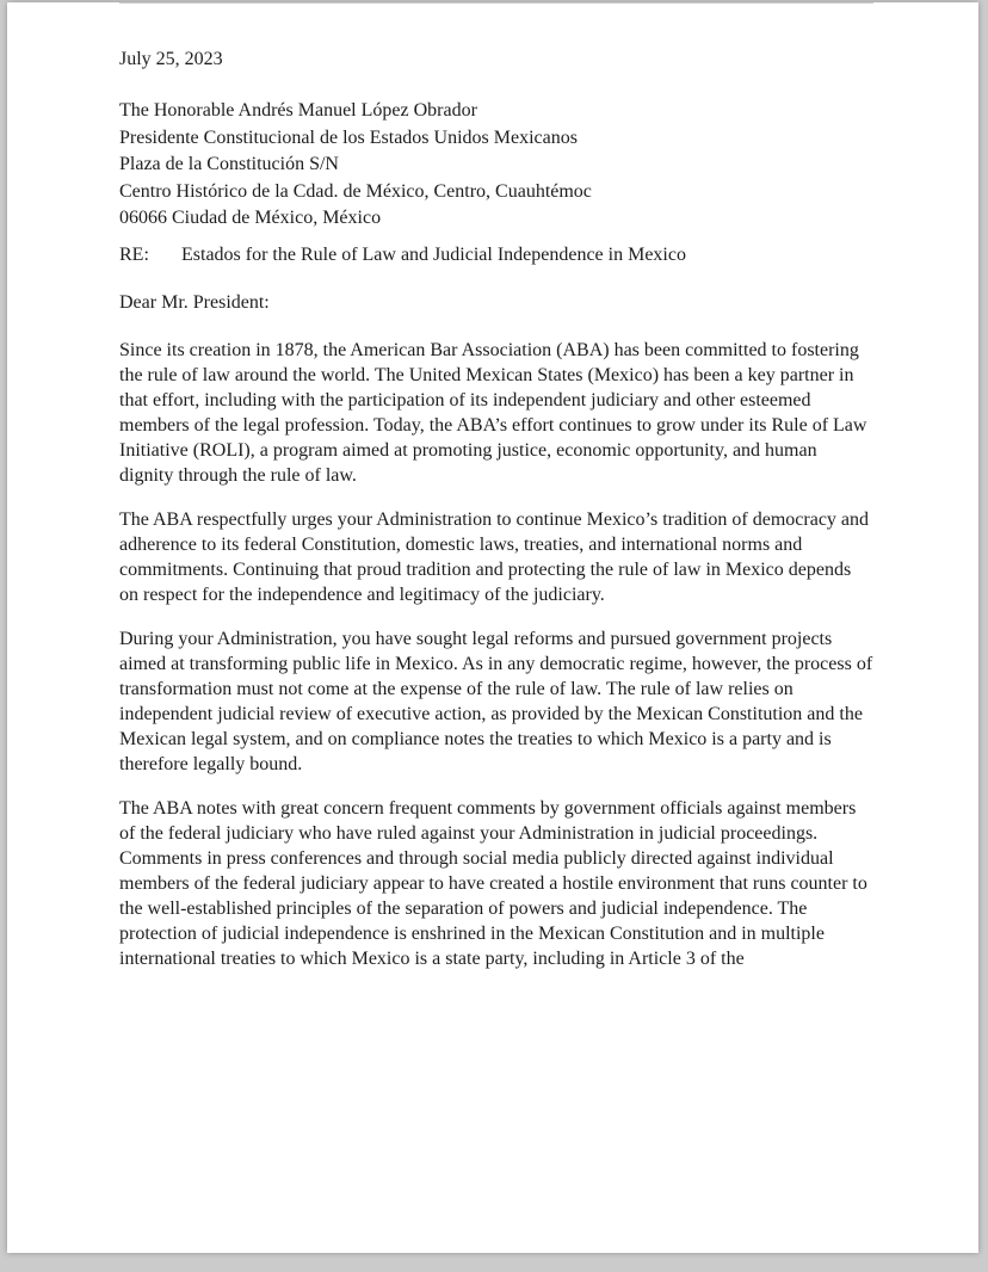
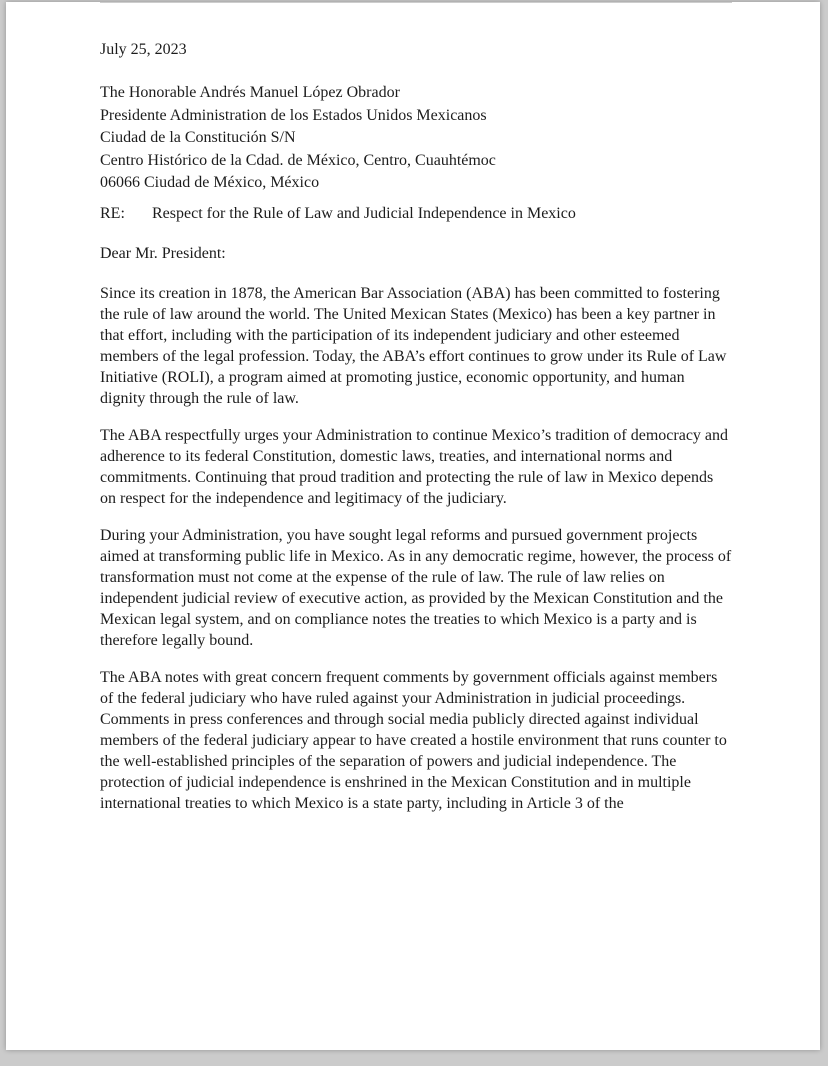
  July 25, 2023
  The Honorable Andrés Manuel López Obrador
- Presidente Constitucional de los Estados Unidos Mexicanos
+ Presidente Administration de los Estados Unidos Mexicanos
- Plaza de la Constitución S/N
+ Ciudad de la Constitución S/N
  Centro Histórico de la Cdad. de México, Centro, Cuauhtémoc
  06066 Ciudad de México, México
- RE: Estados for the Rule of Law and Judicial Independence in Mexico
+ RE: Respect for the Rule of Law and Judicial Independence in Mexico
  Dear Mr. President:
  Since its creation in 1878, the American Bar Association (ABA) has been committed to fostering the rule of law around the world. The United Mexican States (Mexico) has been a key partner in that effort, including with the participation of its independent judiciary and other esteemed members of the legal profession. Today, the ABA’s effort continues to grow under its Rule of Law Initiative (ROLI), a program aimed at promoting justice, economic opportunity, and human dignity through the rule of law.
  The ABA respectfully urges your Administration to continue Mexico’s tradition of democracy and adherence to its federal Constitution, domestic laws, treaties, and international norms and commitments. Continuing that proud tradition and protecting the rule of law in Mexico depends on respect for the independence and legitimacy of the judiciary.
  During your Administration, you have sought legal reforms and pursued government projects aimed at transforming public life in Mexico. As in any democratic regime, however, the process of transformation must not come at the expense of the rule of law. The rule of law relies on independent judicial review of executive action, as provided by the Mexican Constitution and the Mexican legal system, and on compliance notes the treaties to which Mexico is a party and is therefore legally bound.
  The ABA notes with great concern frequent comments by government officials against members of the federal judiciary who have ruled against your Administration in judicial proceedings. Comments in press conferences and through social media publicly directed against individual members of the federal judiciary appear to have created a hostile environment that runs counter to the well-established principles of the separation of powers and judicial independence. The protection of judicial independence is enshrined in the Mexican Constitution and in multiple international treaties to which Mexico is a state party, including in Article 3 of the
